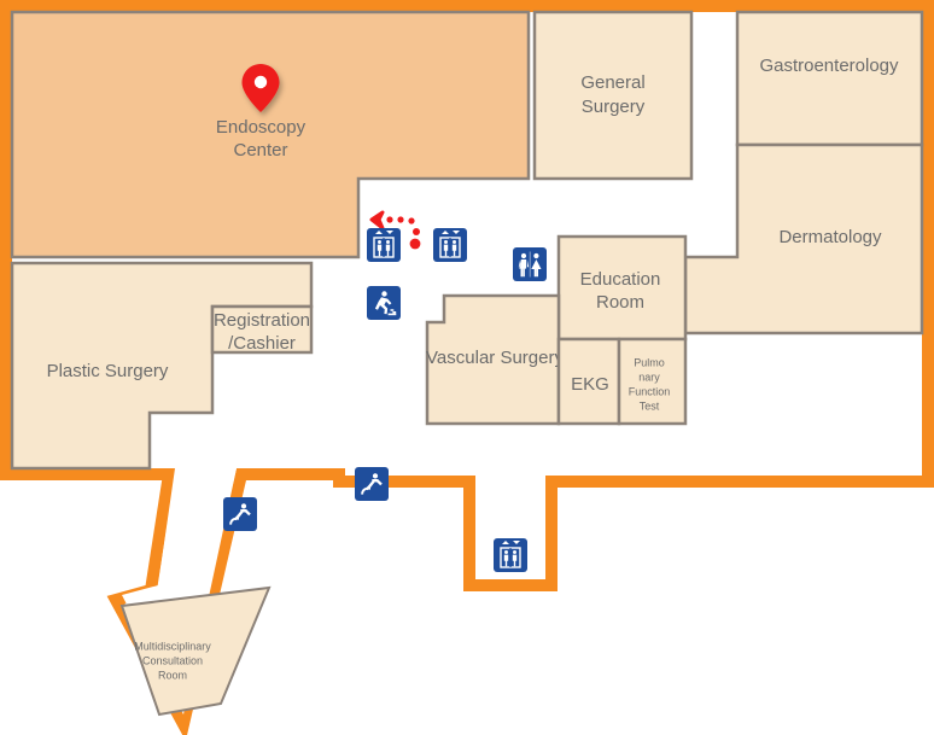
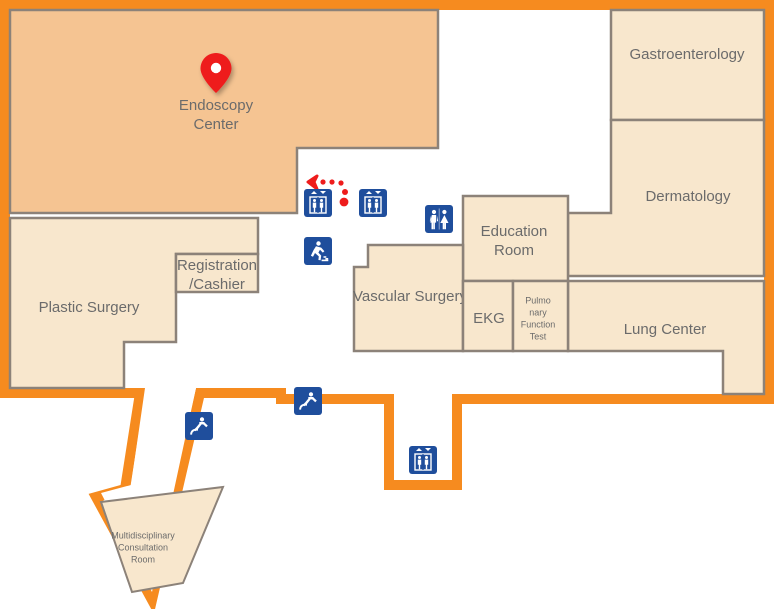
- General
- Surgery
  Gastroenterology
  Dermatology
+ Lung Center
  Education
  Room
  Vascular Surger
  EKG
  Pulmo
  nary
  Function
  Test
  Plastic Surgery
  Registration
  /Cashier
  Multidisciplinary
  Consultation
  Room
  Endoscopy
  Center
